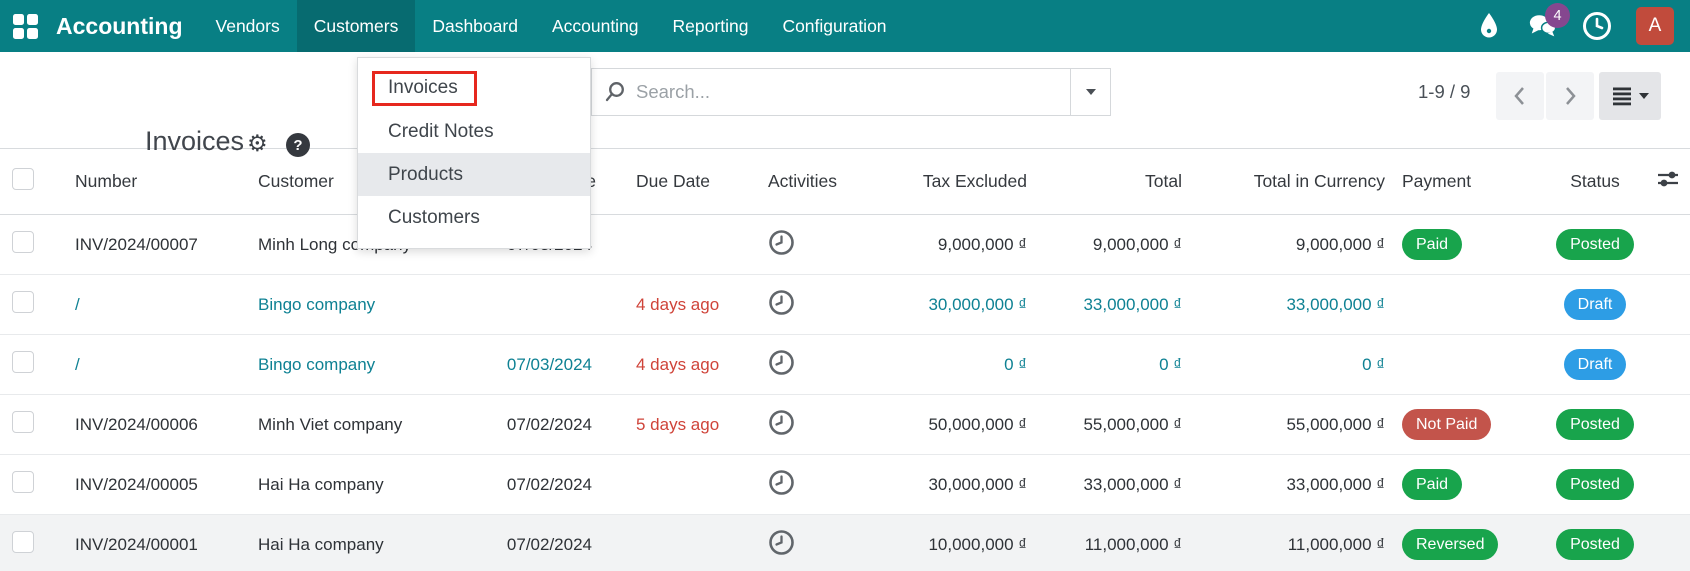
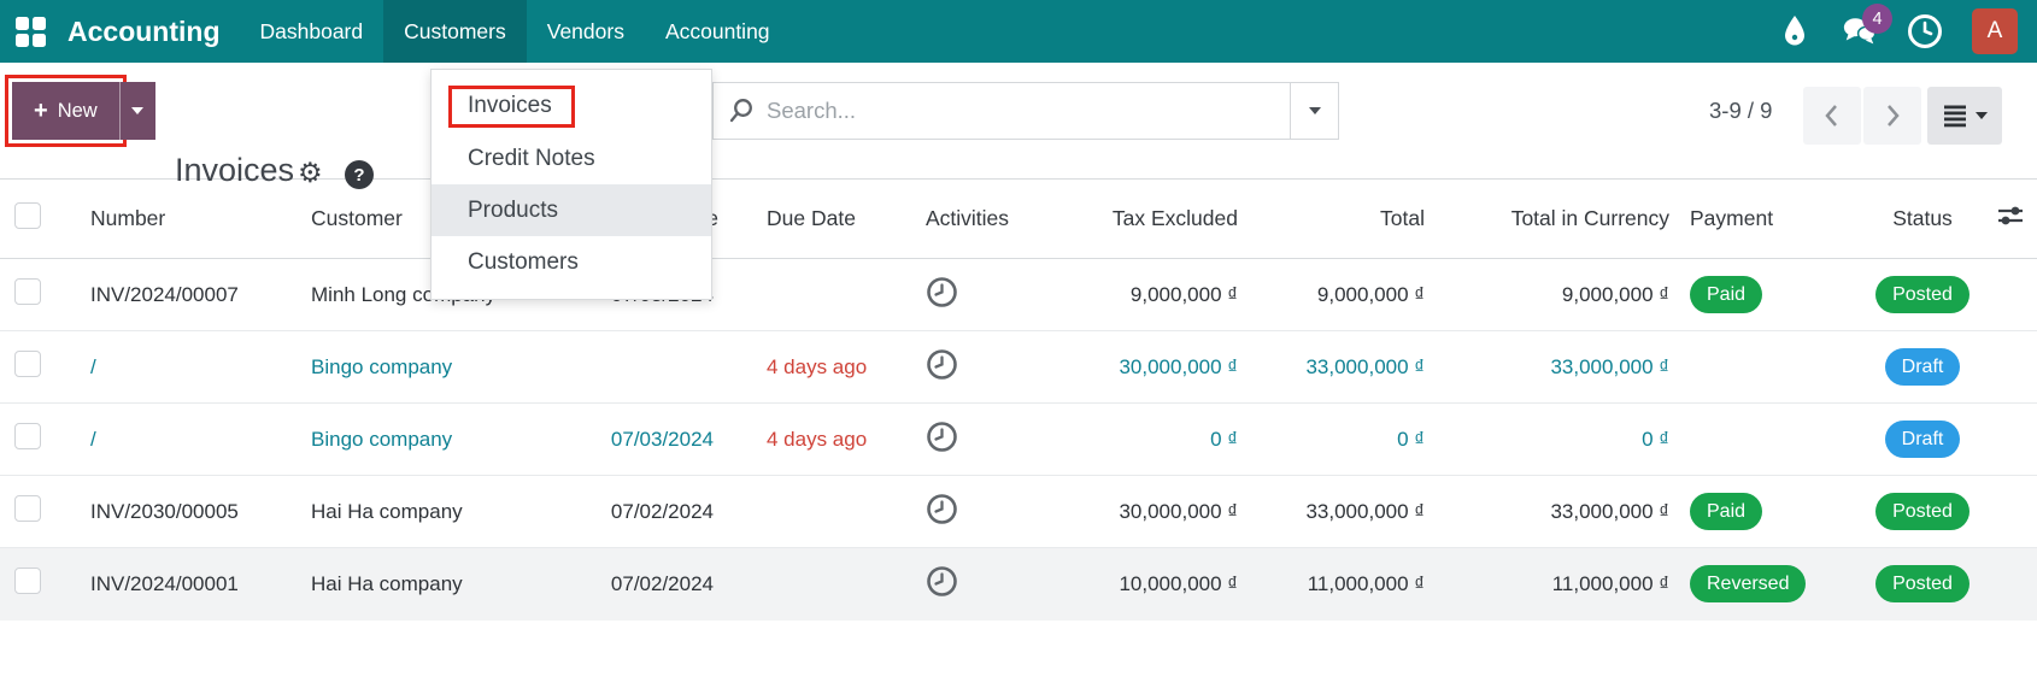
  Accounting
- Vendors
+ Dashboard
  Customers
- Dashboard
+ Vendors
  Accounting
- Reporting
- Configuration
  4
  A
+ +
+ New
  Invoices
  ⚙
  ?
  Search...
- 1-9 / 9
+ 3-9 / 9
  	Number	Customer	e	Due Date	Activities	Tax Excluded	Total	Total in Currency	Payment	Status
  	INV/2024/00007	Minh Long co				9,000,000 ₫	9,000,000 ₫	9,000,000 ₫	Paid	Posted
  	/	Bingo company		4 days ago		30,000,000 ₫	33,000,000 ₫	33,000,000 ₫		Draft
  	/	Bingo company	07/03/2024	4 days ago		0 ₫	0 ₫	0 ₫		Draft
- 	INV/2024/00006	Minh Viet company	07/02/2024	5 days ago		50,000,000 ₫	55,000,000 ₫	55,000,000 ₫	Not Paid	Posted
- 	INV/2024/00005	Hai Ha company	07/02/2024			30,000,000 ₫	33,000,000 ₫	33,000,000 ₫	Paid	Posted
+ 	INV/2030/00005	Hai Ha company	07/02/2024			30,000,000 ₫	33,000,000 ₫	33,000,000 ₫	Paid	Posted
  	INV/2024/00001	Hai Ha company	07/02/2024			10,000,000 ₫	11,000,000 ₫	11,000,000 ₫	Reversed	Posted
  Invoices
  Credit Notes
  Products
  Customers
